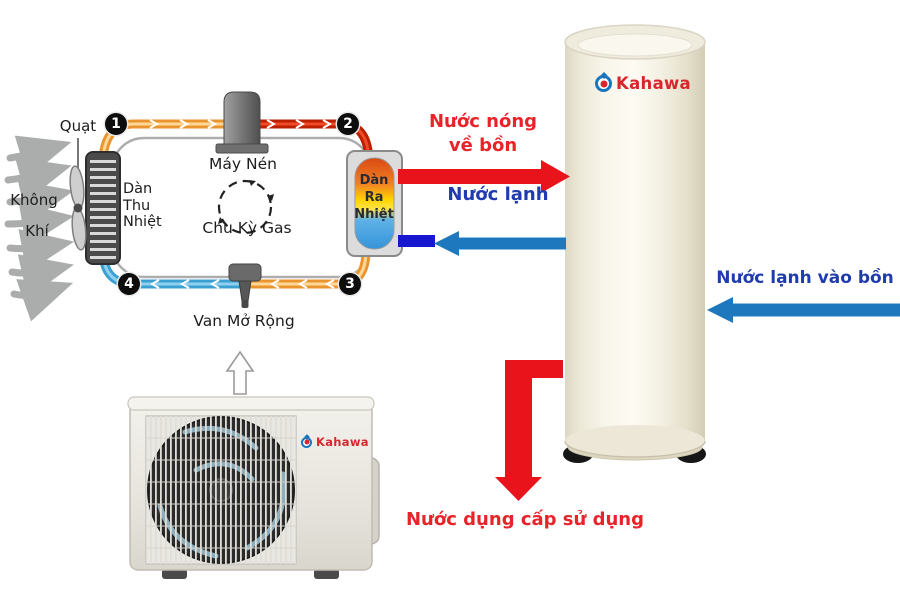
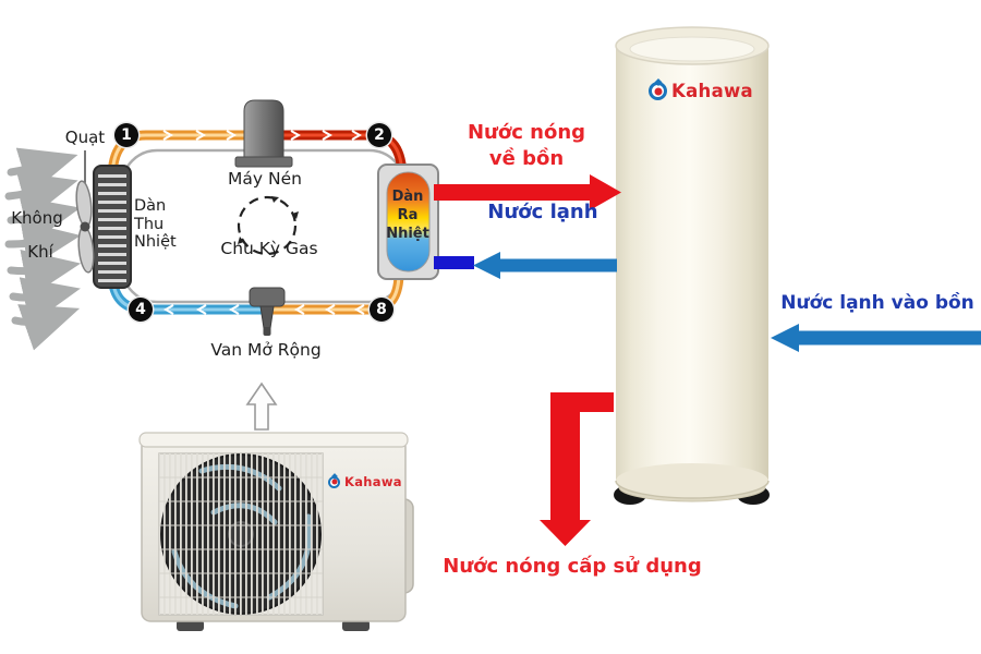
  Quạt
  Không
  Khí
  Dàn
  Thu
  Nhiệt
  Máy Nén
  Chu Kỳ Gas
  Van Mở Rộng
  Dàn
  Ra
  Nhiệt
  1
  2
- 3
+ 8
  4
  Nước nóng
  về bồn
  Nước lạnh
  Nước lạnh vào bồn
- Nước dụng cấp sử dụng
+ Nước nóng cấp sử dụng
  Kahawa
  Kahawa
